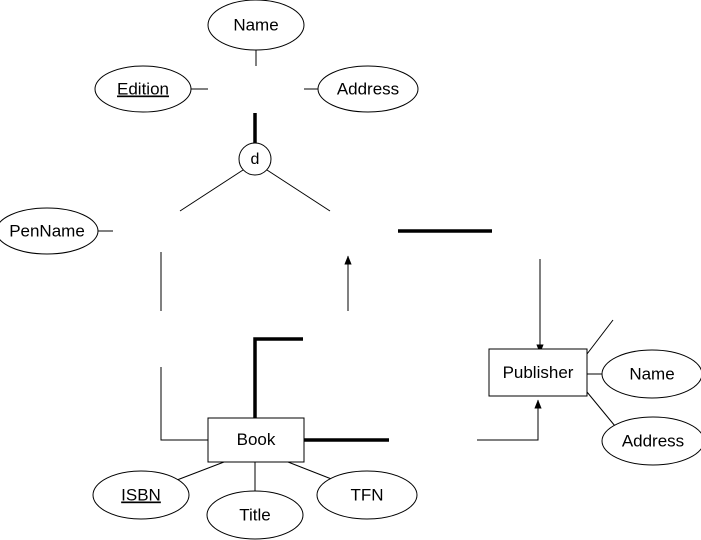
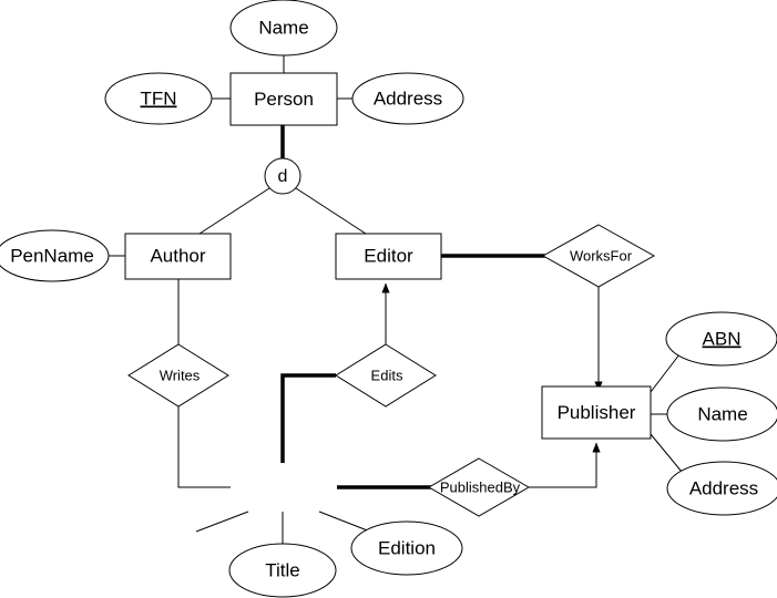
+ Person
+ Author
+ Editor
  Publisher
- Book
  d
  Name
- Edition
+ TFN
  Address
  PenName
+ ABN
  Name
  Address
- ISBN
  Title
- TFN
+ Edition
+ Writes
+ Edits
+ WorksFor
+ PublishedBy
